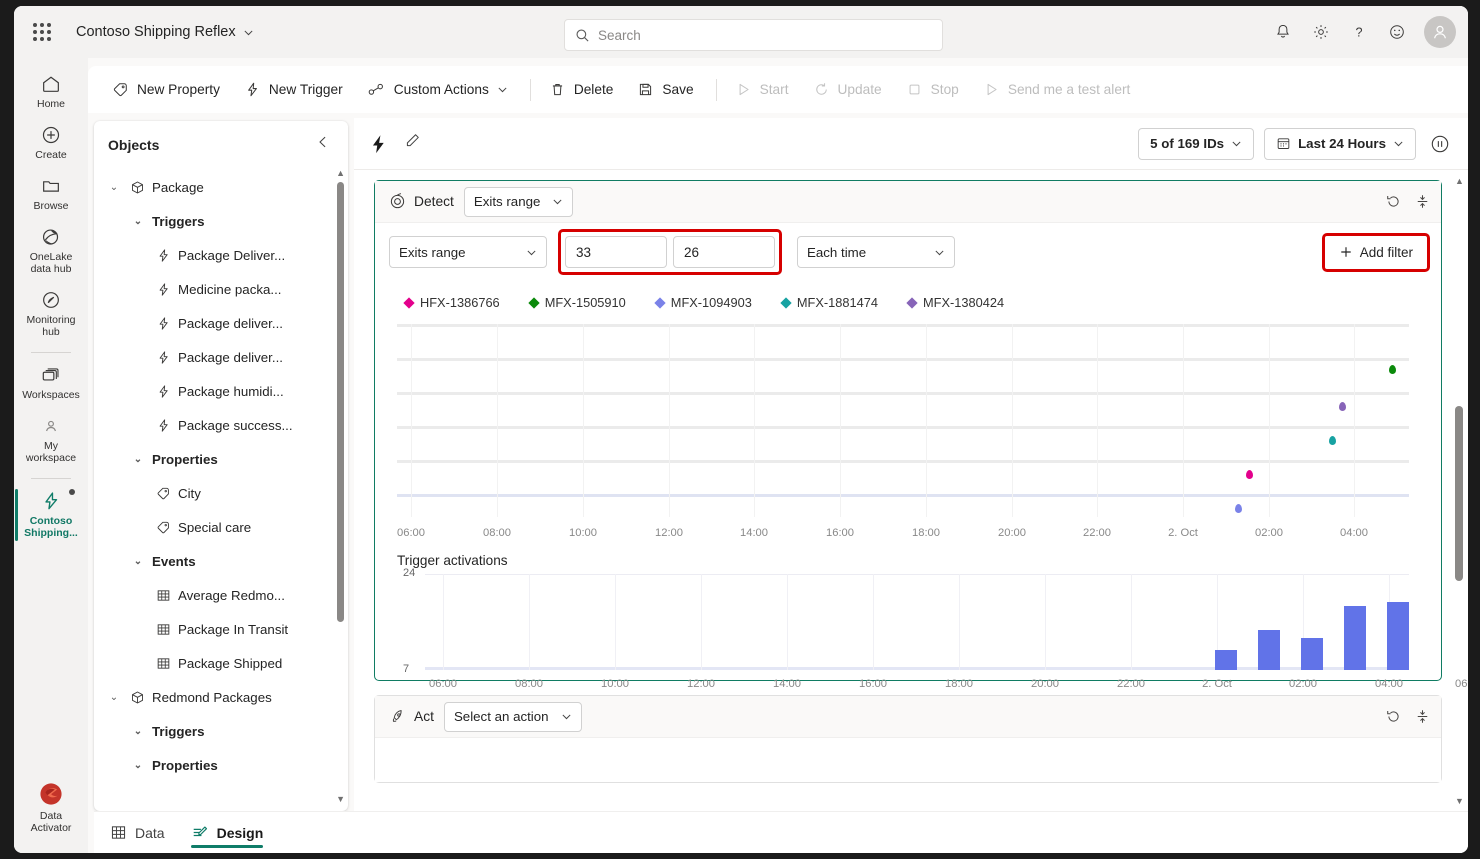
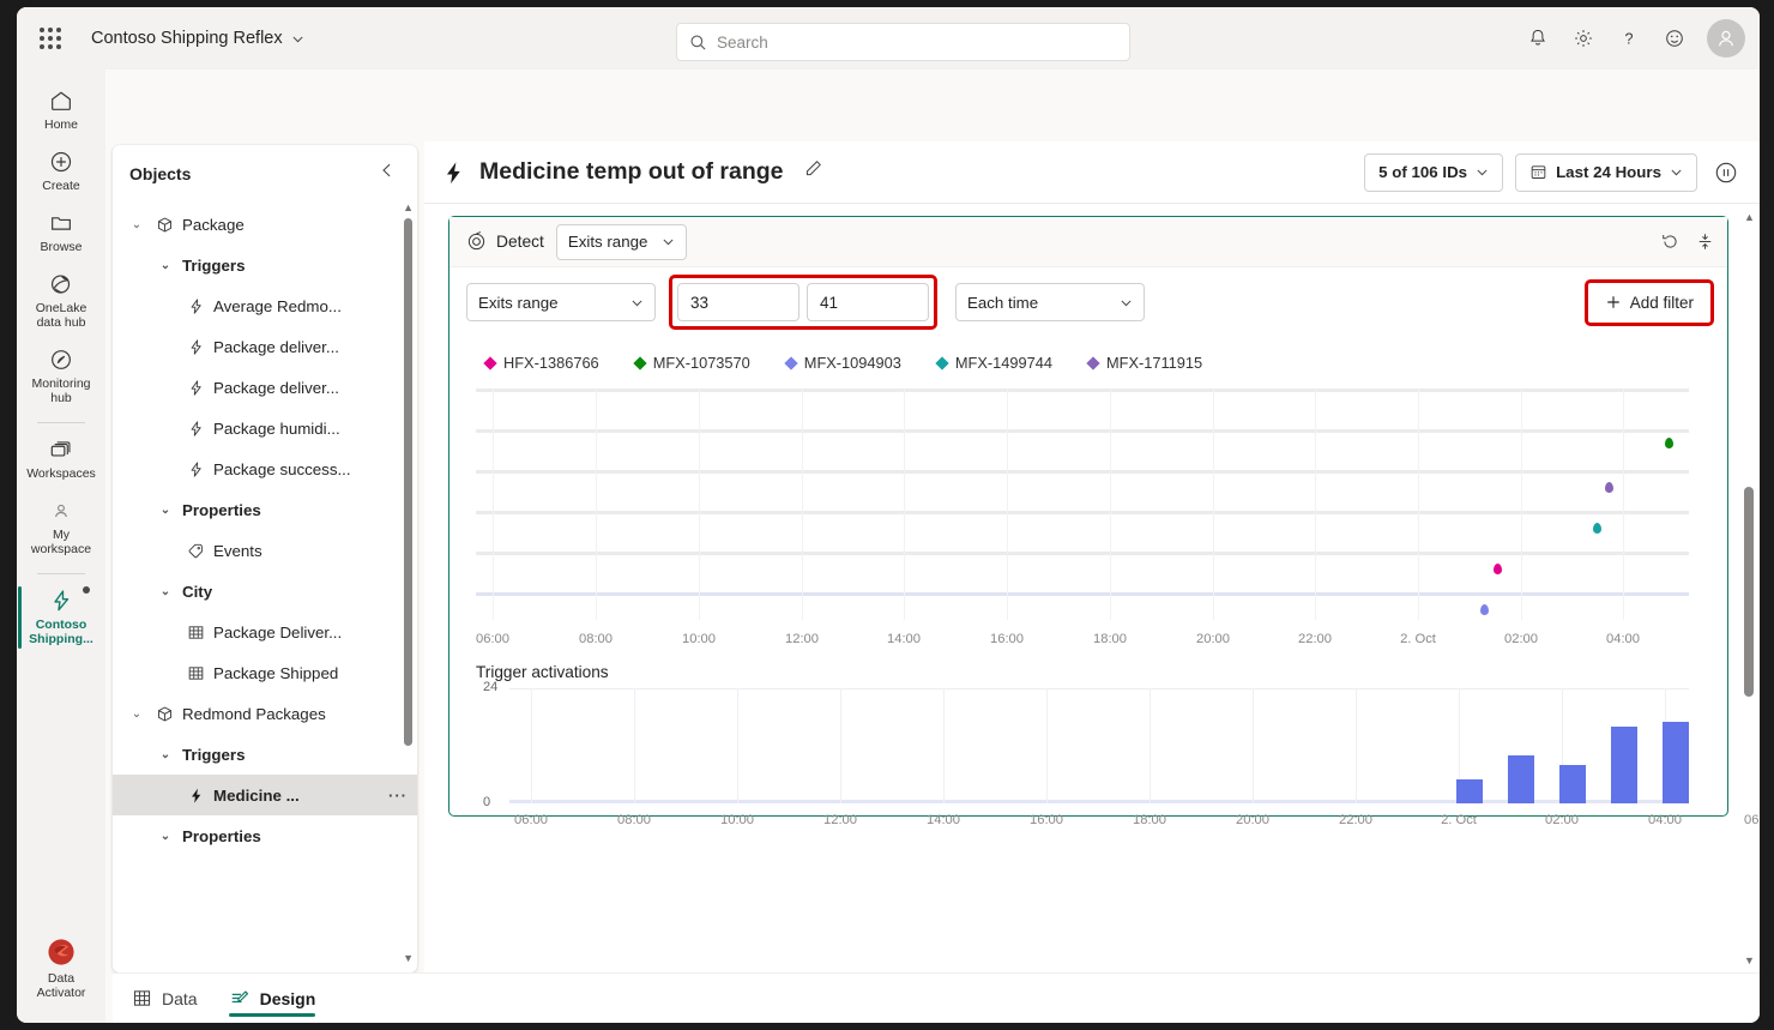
  Contoso Shipping Reflex
  Search
  ?
  Home
  Create
  Browse
  OneLake
  data hub
  Monitoring
  hub
  Workspaces
  My
  workspace
  Contoso
  Shipping...
  Data
  Activator
- New Property
- New Trigger
- Custom Actions
- Delete
- Save
- Start
- Update
- Stop
- Send me a test alert
  Objects
  ▲
  ▼
  ⌄
  Package
  ⌄
  Triggers
- Package Deliver...
+ Average Redmo...
- Medicine packa...
  Package deliver...
  Package deliver...
  Package humidi...
  Package success...
  ⌄
  Properties
- City
+ Events
- Special care
  ⌄
- Events
+ City
- Average Redmo...
+ Package Deliver...
- Package In Transit
  Package Shipped
  ⌄
  Redmond Packages
  ⌄
  Triggers
+ Medicine ...
+ ···
  ⌄
  Properties
+ Medicine temp out of range
- 5 of 169 IDs
+ 5 of 106 IDs
  Last 24 Hours
  ▲
  ▼
  Detect
  Exits range
  Exits range
  33
- 26
+ 41
  Each time
  Add filter
  HFX-1386766
- MFX-1505910
+ MFX-1073570
  MFX-1094903
- MFX-1881474
+ MFX-1499744
- MFX-1380424
+ MFX-1711915
  06:00
  08:00
  10:00
  12:00
  14:00
  16:00
  18:00
  20:00
  22:00
  2. Oct
  02:00
  04:00
  Trigger activations
  24
- 7
+ 0
  06:00
  08:00
  10:00
  12:00
  14:00
  16:00
  18:00
  20:00
  22:00
  2. Oct
  02:00
  04:00
- Act
- Select an action
  Data
  Design
